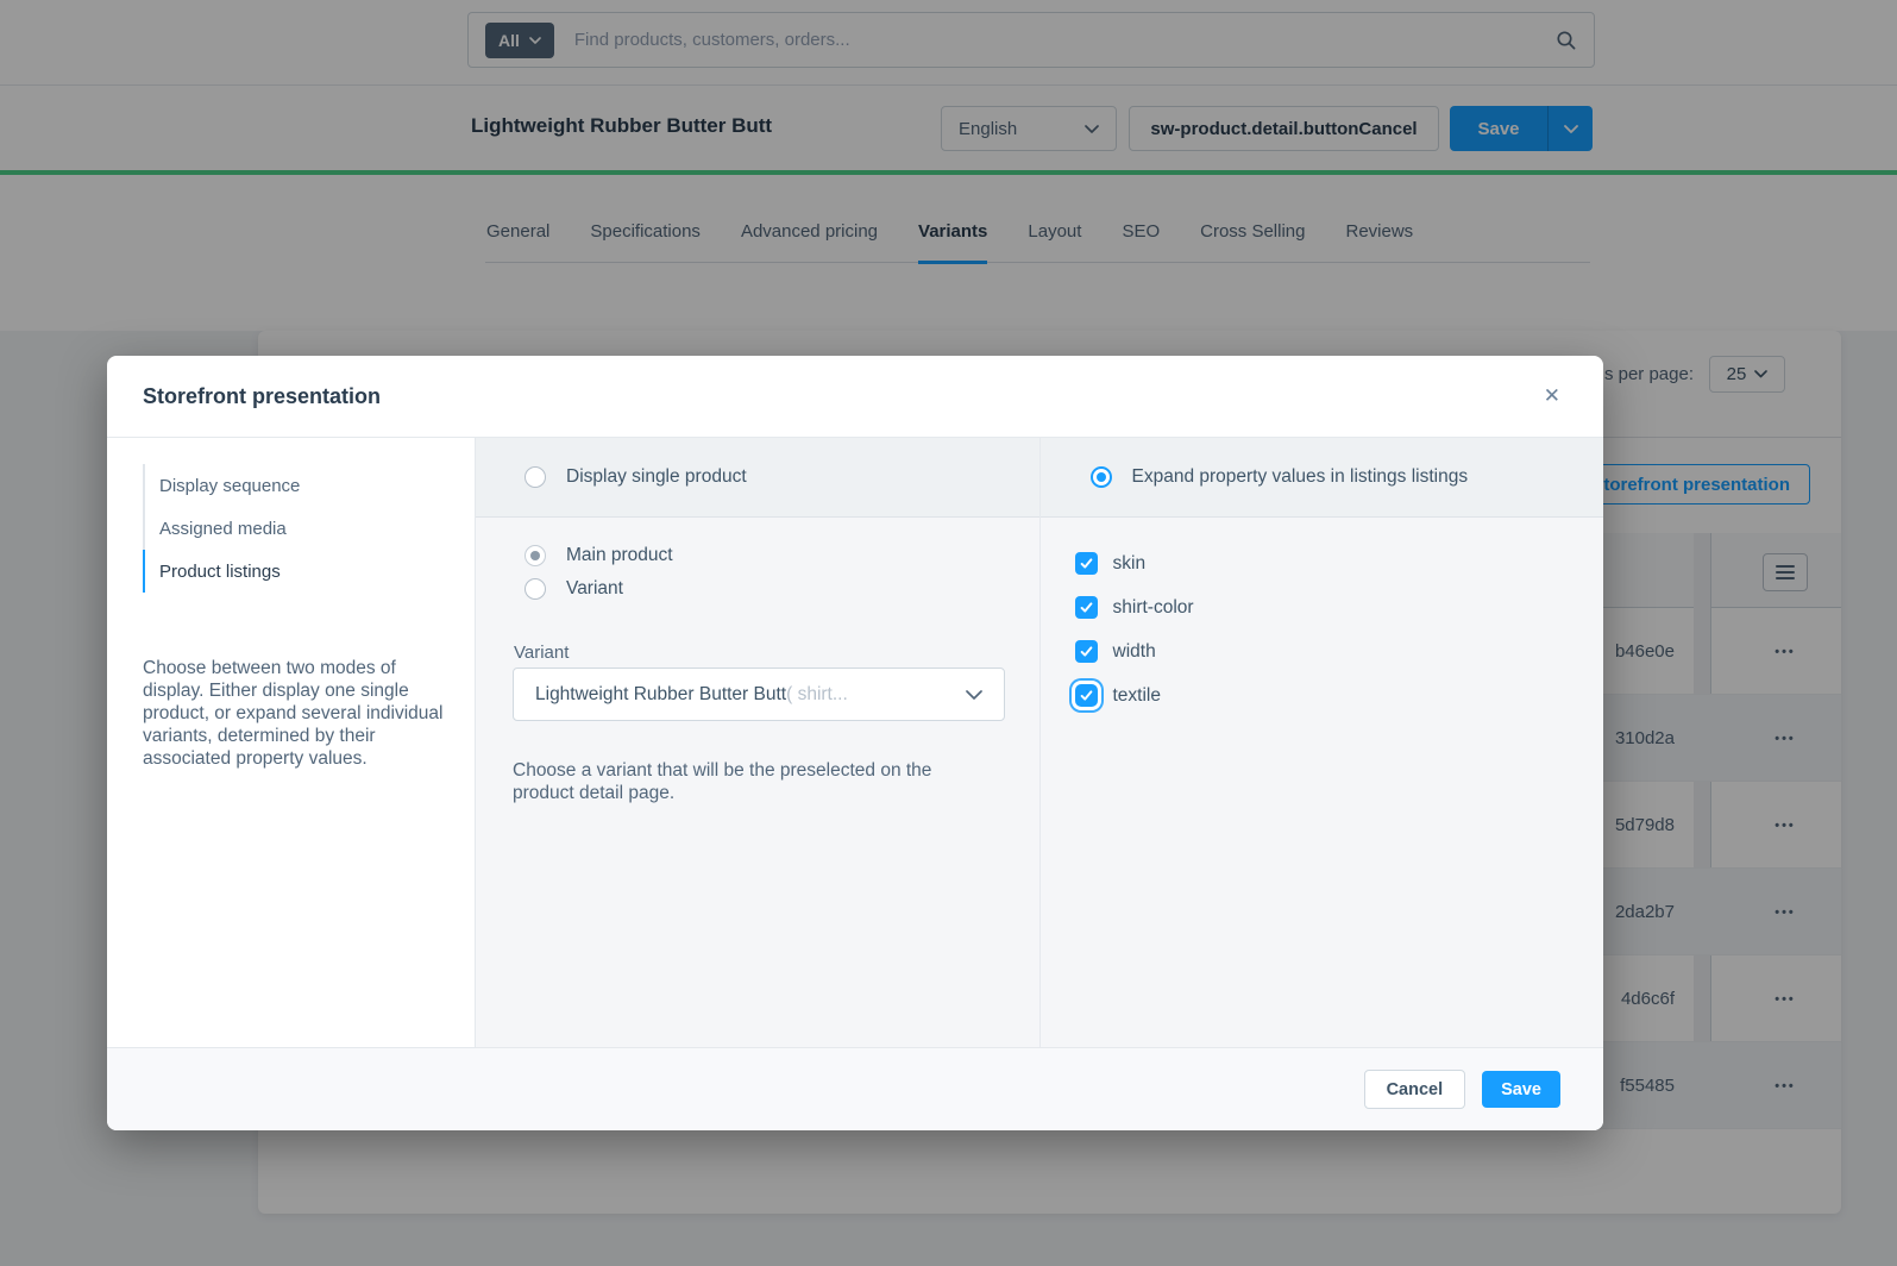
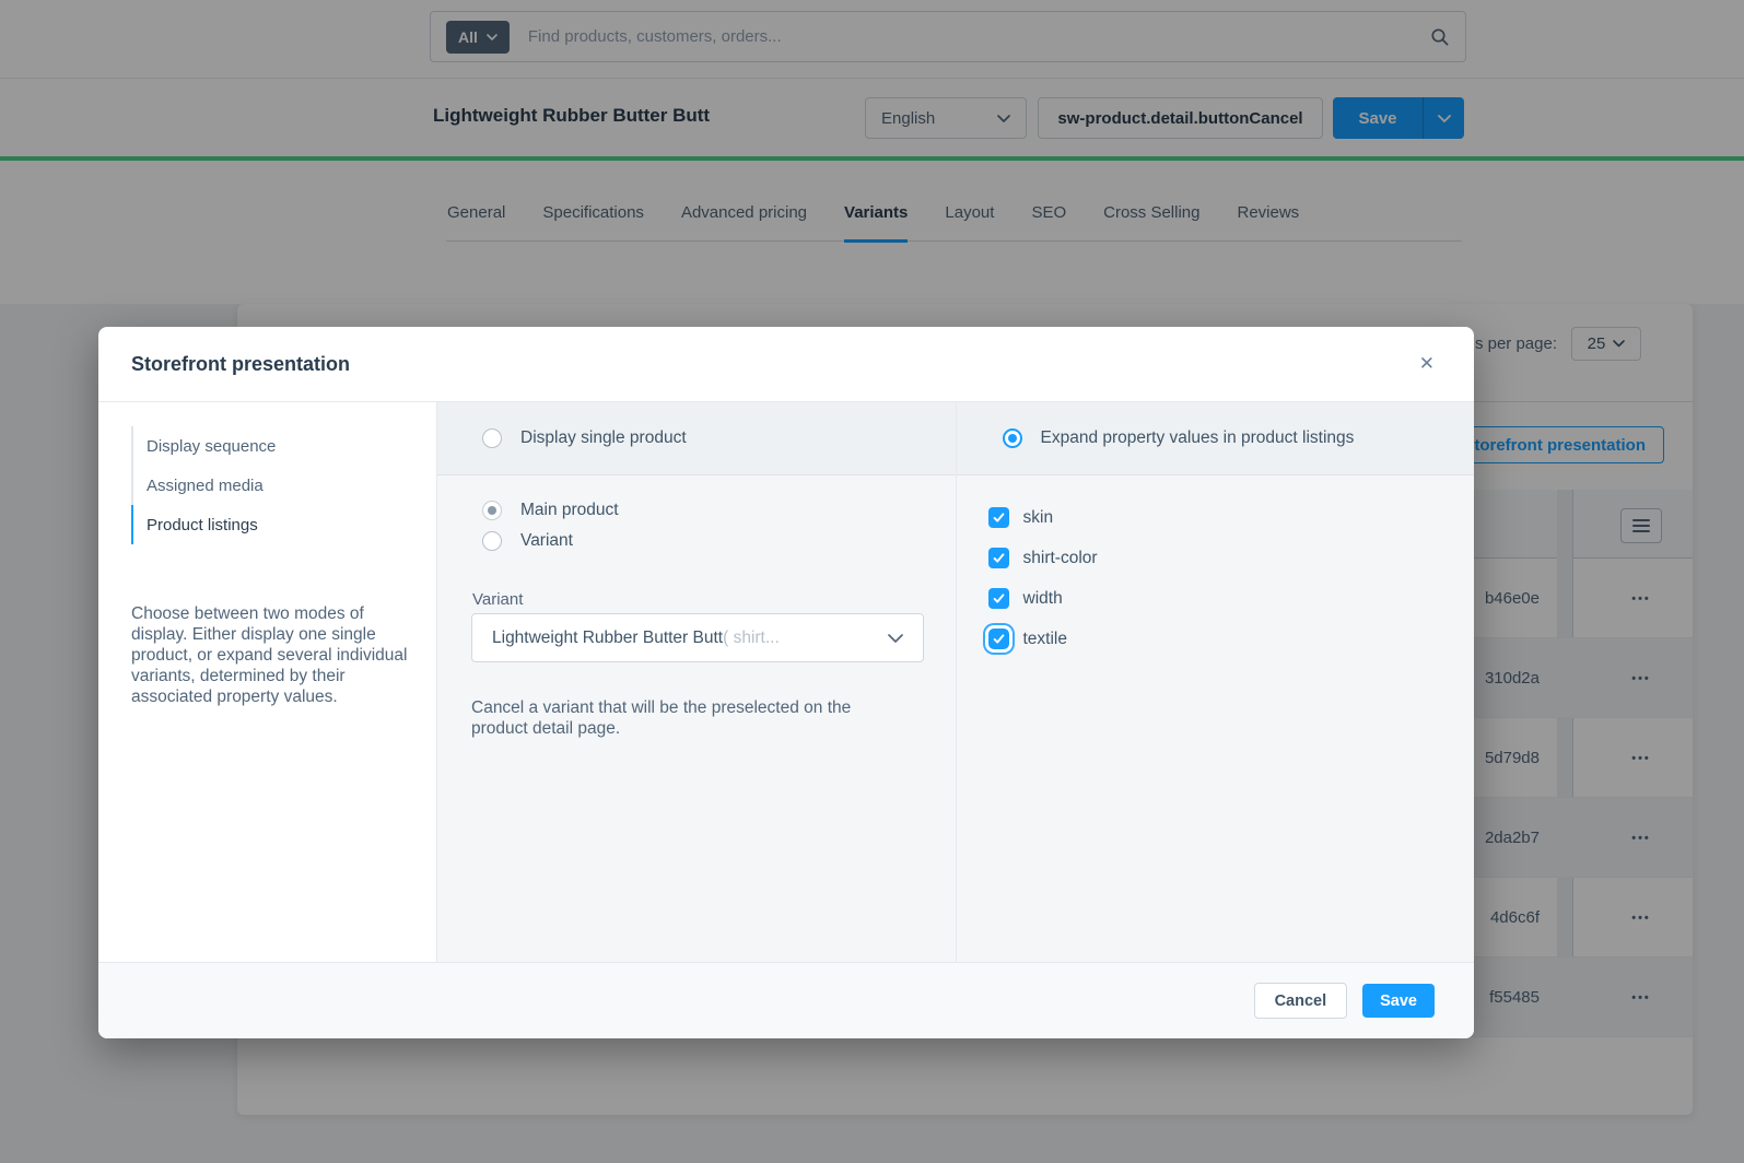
  All
  Find products, customers, orders...
  Lightweight Rubber Butter Butt
  English
  sw-product.detail.buttonCancel
  Save
  General
  Specifications
  Advanced pricing
  Variants
  Layout
  SEO
  Cross Selling
  Reviews
  torefront presentation
  b46e0e
  •••
  310d2a
  •••
  5d79d8
  •••
  2da2b7
  •••
  4d6c6f
  •••
  f55485
  •••
  25
  Storefront presentation
  ✕
  Display sequence
  Assigned media
  Product listings
  Choose between two modes of display. Either display one single product, or expand several individual variants, determined by their associated property values.
  Display single product
  Main product
  Variant
  Variant
  Lightweight Rubber Butter Butt
  ( shirt...
- Choose a variant that will be the preselected on the product detail page.
+ Cancel a variant that will be the preselected on the product detail page.
- Expand property values in listings listings
+ Expand property values in product listings
  skin
  shirt-color
  width
  textile
  Cancel
  Save
